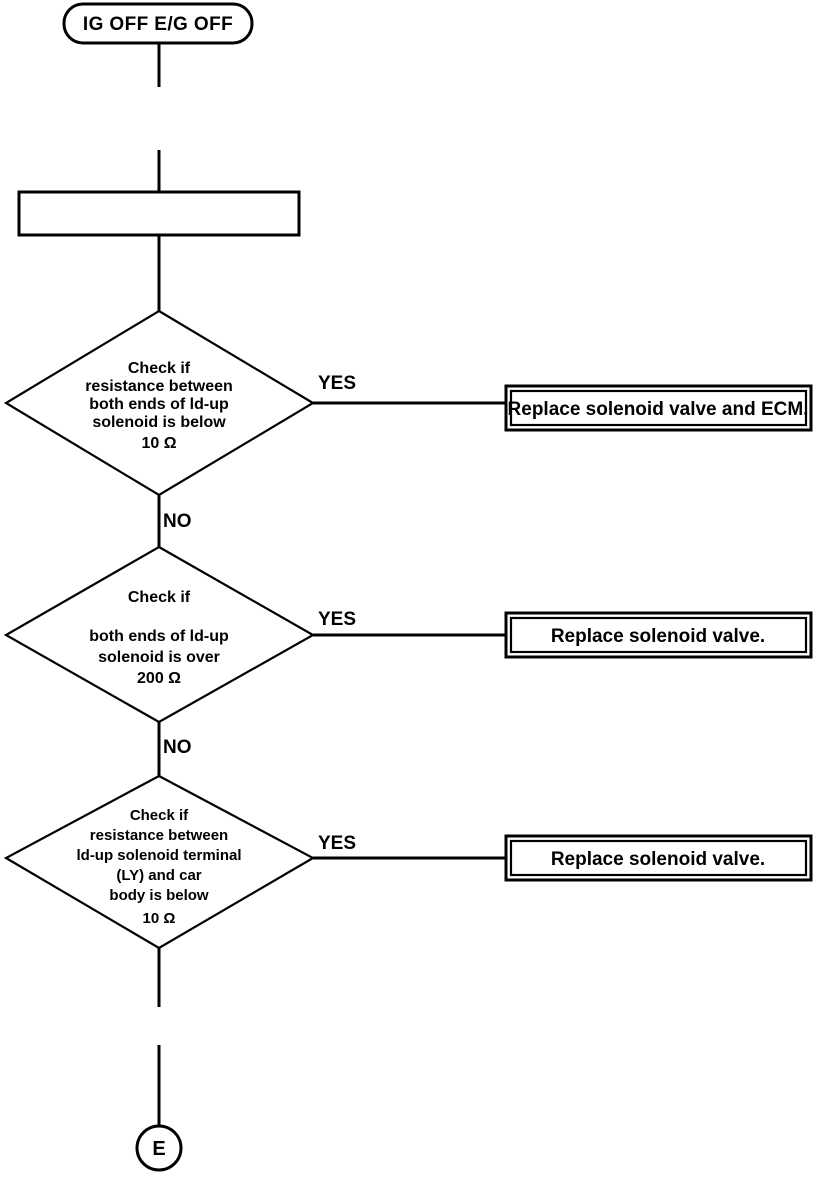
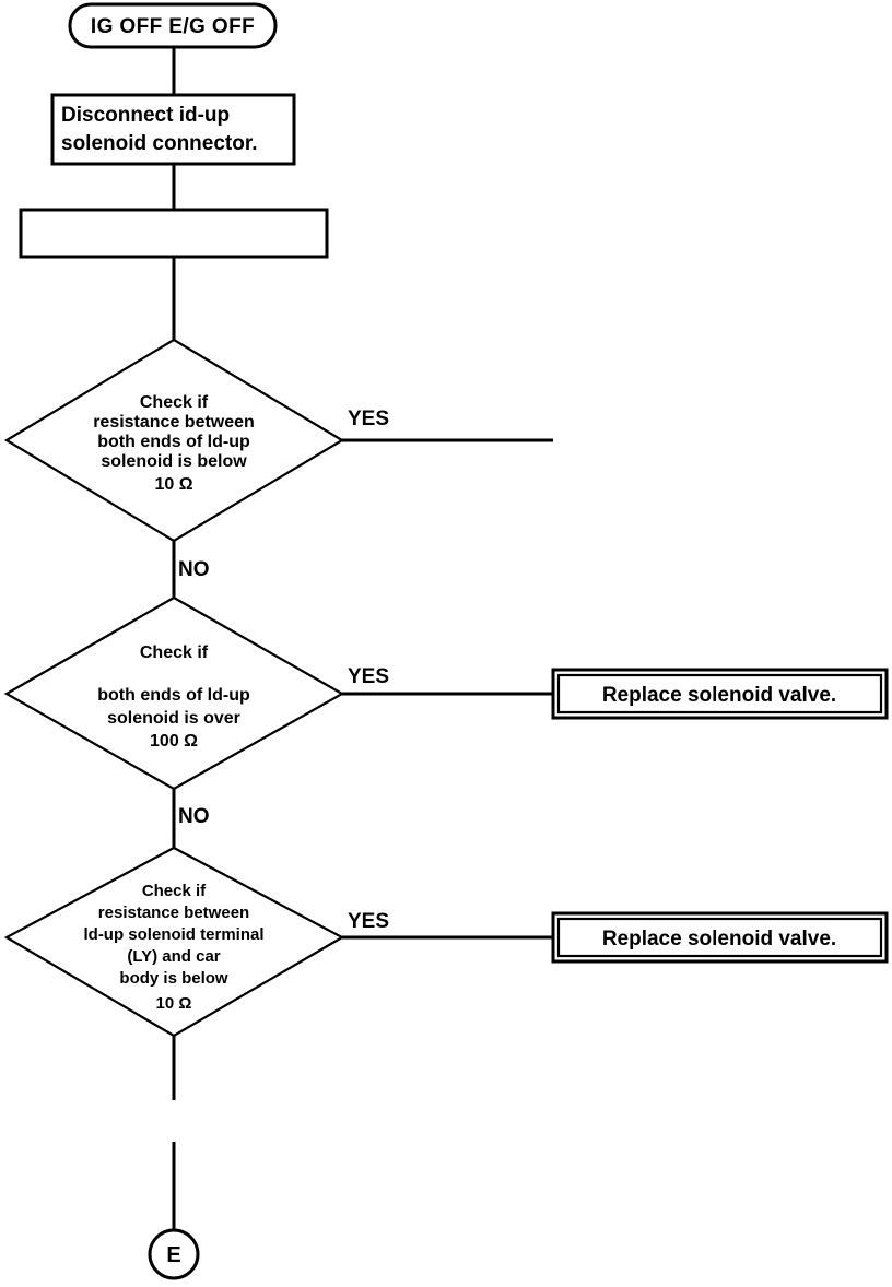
  IG OFF E/G OFF
+ Disconnect id-up
+ solenoid connector.
  Check if
  resistance between
  both ends of ld-up
  solenoid is below
  10 Ω
  YES
  NO
- Replace solenoid valve and ECM.
  Check if
  both ends of ld-up
  solenoid is over
- 200 Ω
+ 100 Ω
  YES
  NO
  Replace solenoid valve.
  Check if
  resistance between
  ld-up solenoid terminal
  (LY) and car
  body is below
  10 Ω
  YES
  Replace solenoid valve.
  E
